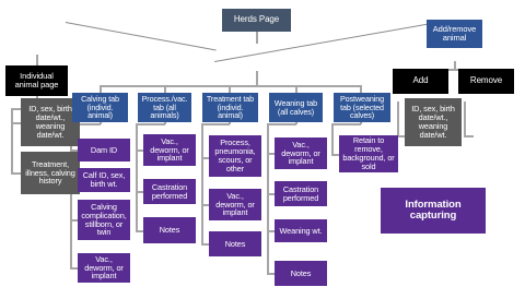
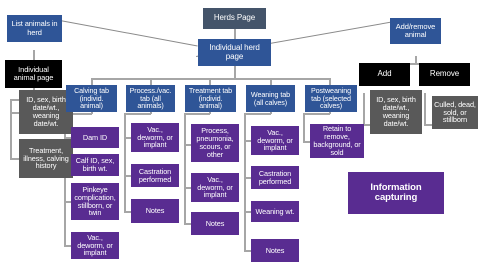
  Herds Page
+ Individual herd page
+ List animals in herd
  Individual animal page
  ID, sex, birth date/wt., weaning date/wt.
  Treatment, illness, calving history
  Calving tab (individ. animal)
  Process./vac. tab (all animals)
  Treatment tab (individ. animal)
  Weaning tab (all calves)
  Postweaning tab (selected calves)
  Dam ID
  Calf ID, sex, birth wt.
- Calving complication, stillborn, or twin
+ Pinkeye complication, stillborn, or twin
  Vac., deworm, or implant
  Vac., deworm, or implant
  Castration performed
  Notes
  Process, pneumonia, scours, or other
  Vac., deworm, or implant
  Notes
  Vac., deworm, or implant
  Castration performed
  Weaning wt.
  Notes
  Retain to remove, background, or sold
  Add/remove animal
  Add
  Remove
  ID, sex, birth date/wt., weaning date/wt.
+ Culled, dead, sold, or stillborn
  Information capturing
